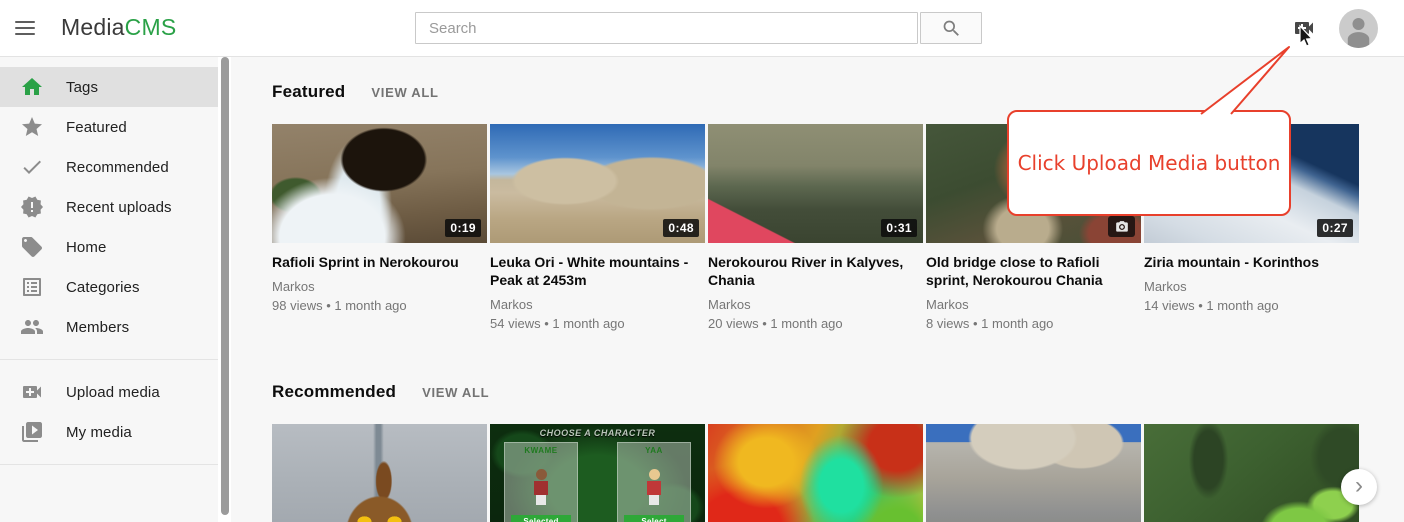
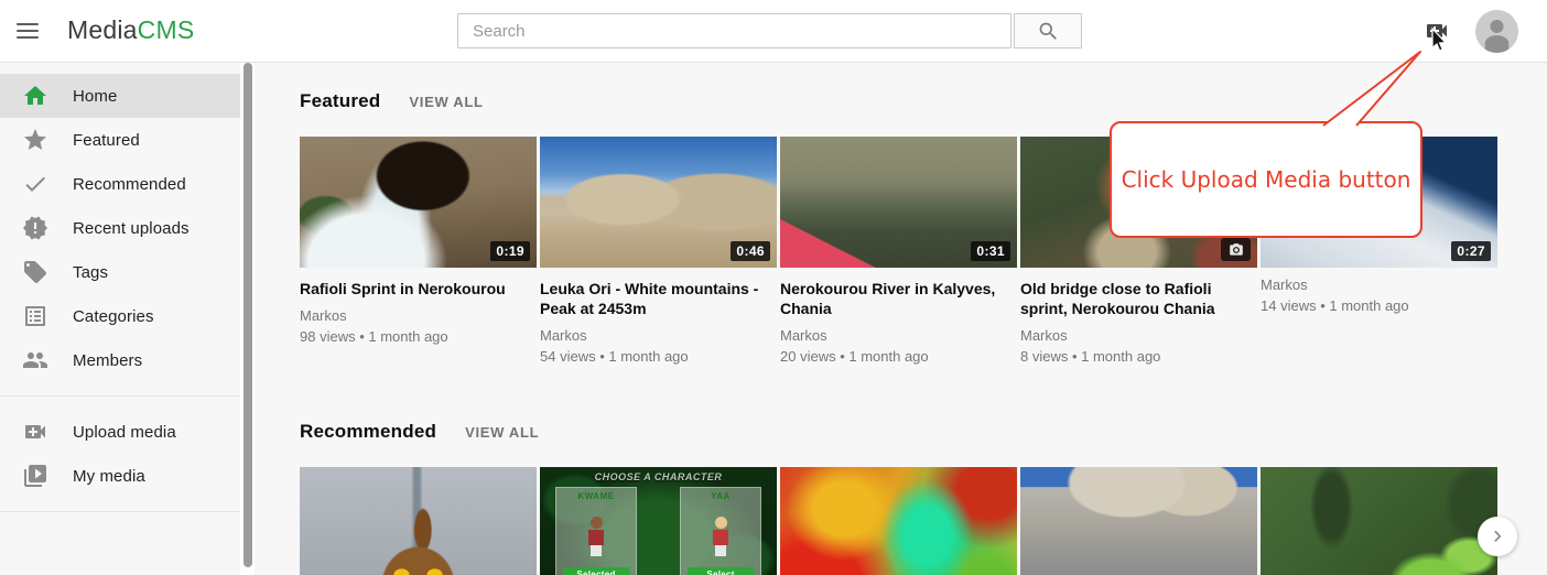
  MediaCMS
  Search
- Tags
+ Home
  Featured
  Recommended
  Recent uploads
- Home
+ Tags
  Categories
  Members
  Upload media
  My media
  Featured
  VIEW ALL
  0:19
  Rafioli Sprint in Nerokourou
  Markos
  98 views • 1 month ago
- 0:48
+ 0:46
  Leuka Ori - White mountains - Peak at 2453m
  Markos
  54 views • 1 month ago
  0:31
  Nerokourou River in Kalyves, Chania
  Markos
  20 views • 1 month ago
  Old bridge close to Rafioli sprint, Nerokourou Chania
  Markos
  8 views • 1 month ago
  0:27
- Ziria mountain - Korinthos
  Markos
  14 views • 1 month ago
  Recommended
  VIEW ALL
  CHOOSE A CHARACTER
  KWAME
  YAA
  ›
  Click Upload Media button
